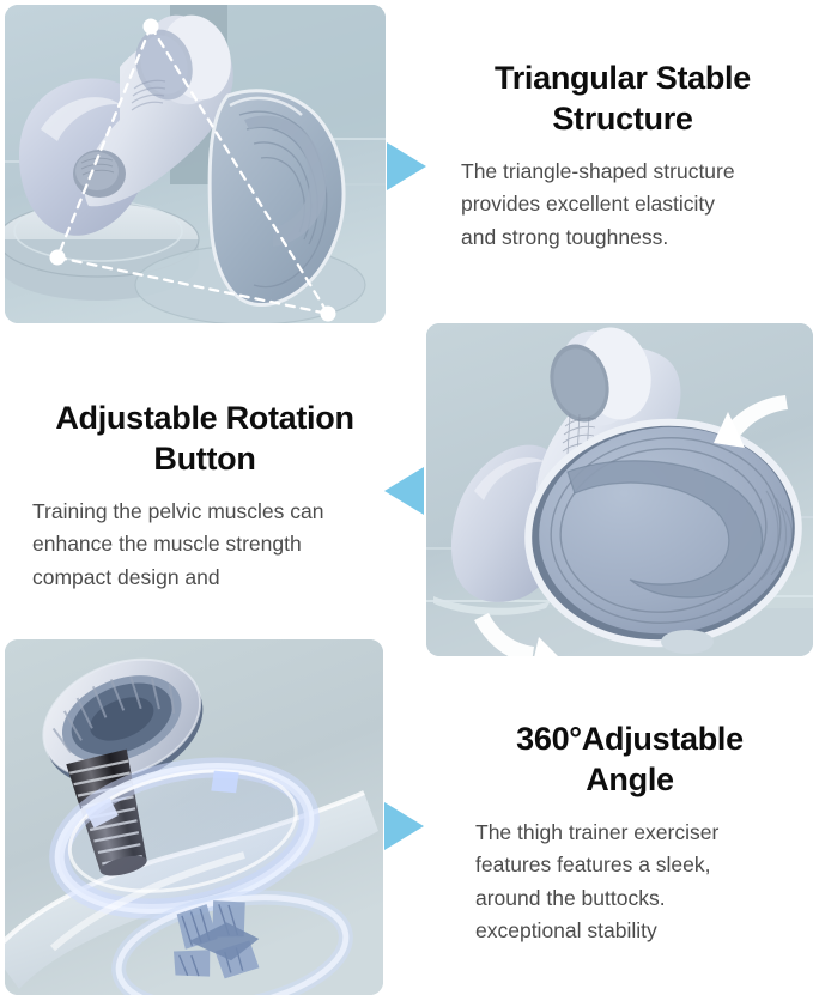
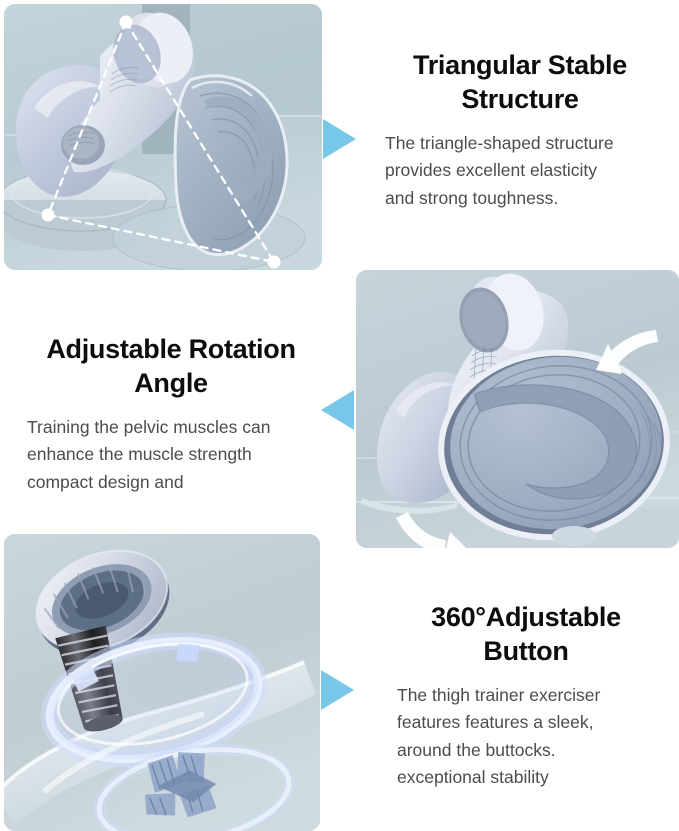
  Triangular Stable
  Structure
  The triangle-shaped structure
  provides excellent elasticity
  and strong toughness.
  Adjustable Rotation
- Button
+ Angle
  Training the pelvic muscles can
  enhance the muscle strength
  compact design and
  360°Adjustable
- Angle
+ Button
  The thigh trainer exerciser
  features features a sleek,
  around the buttocks.
  exceptional stability
